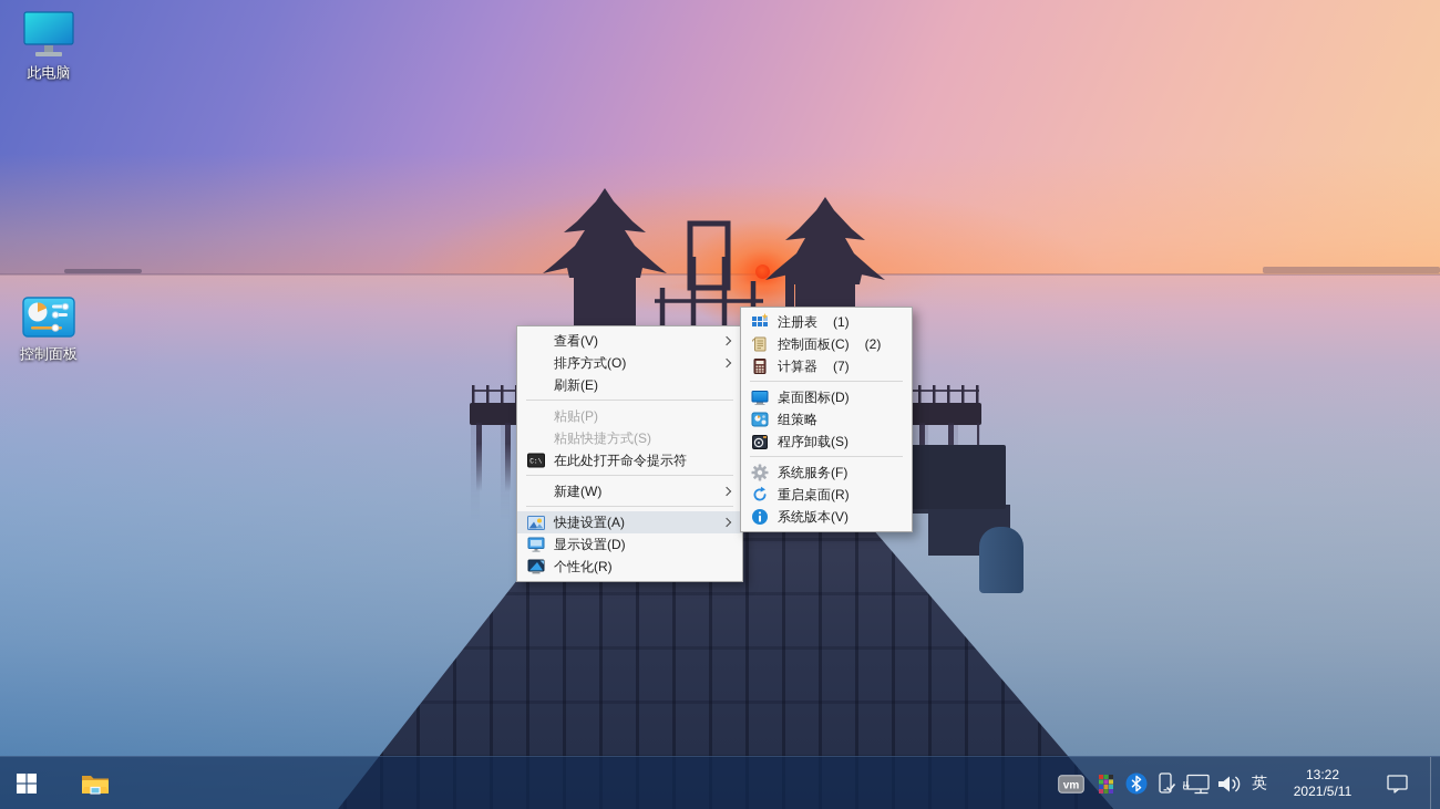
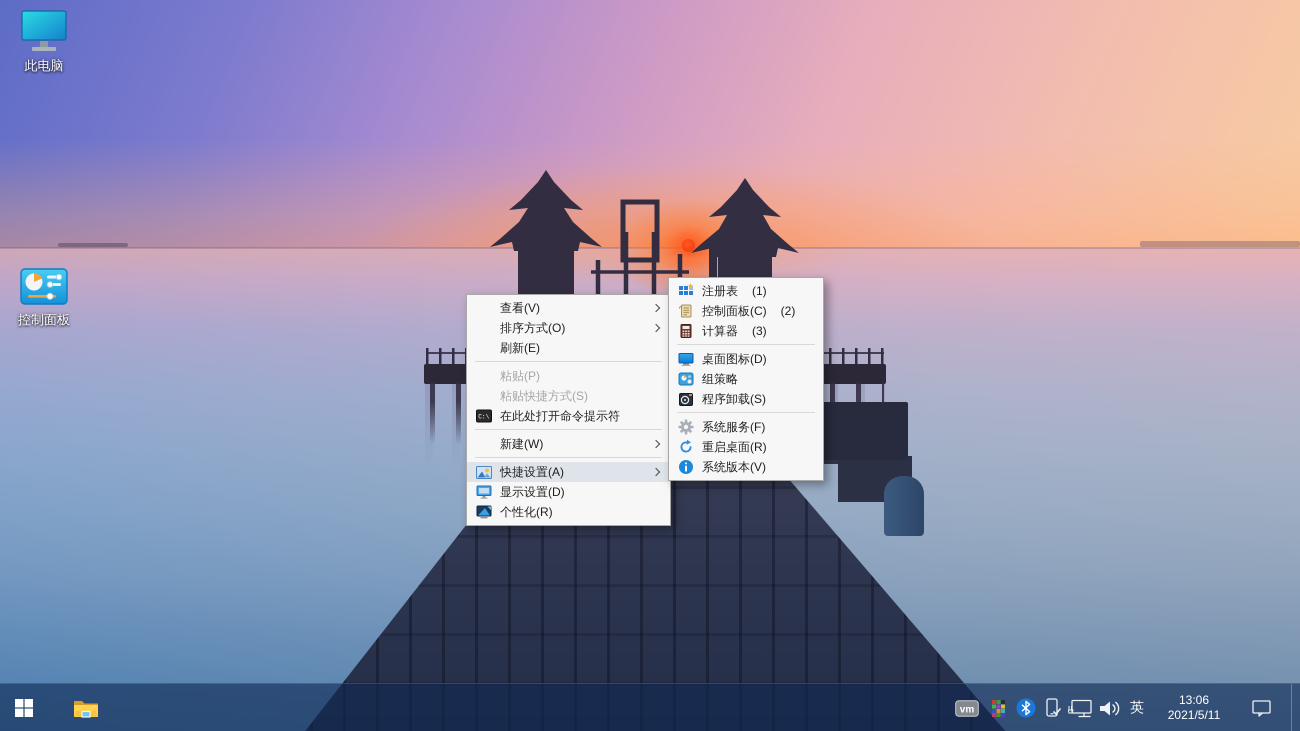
  此电脑
  控制面板
  查看(V)
  排序方式(O)
  刷新(E)
  粘贴(P)
  粘贴快捷方式(S)
  在此处打开命令提示符
  新建(W)
  快捷设置(A)
  显示设置(D)
  个性化(R)
  注册表
  (1)
  控制面板(C)
  (2)
  计算器
- (7)
+ (3)
  桌面图标(D)
  组策略
  程序卸载(S)
  系统服务(F)
  重启桌面(R)
  系统版本(V)
  vm
  英
- 13:22
+ 13:06
  2021/5/11
